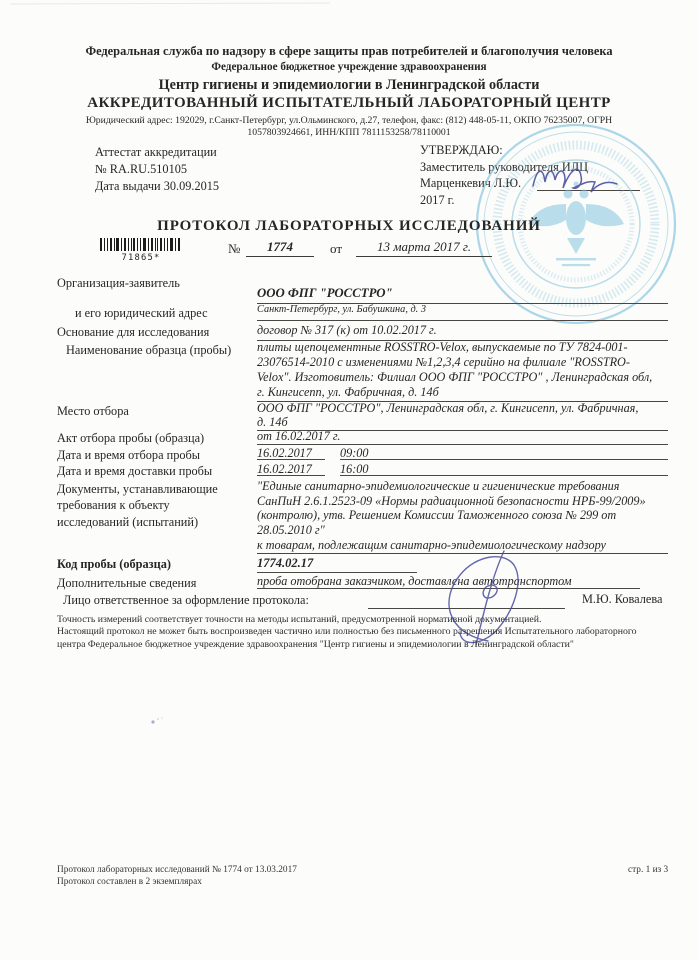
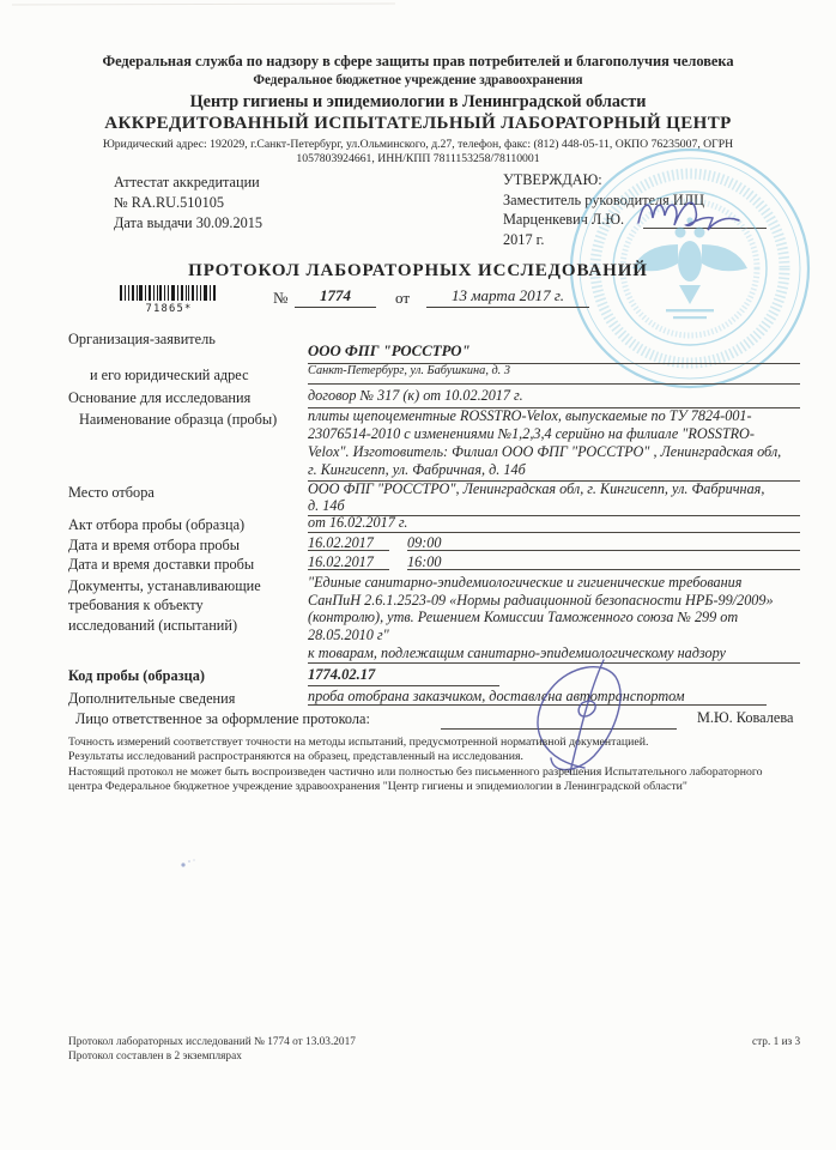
  Федеральная служба по надзору в сфере защиты прав потребителей и благополучия человека
  Федеральное бюджетное учреждение здравоохранения
  Центр гигиены и эпидемиологии в Ленинградской области
  АККРЕДИТОВАННЫЙ ИСПЫТАТЕЛЬНЫЙ ЛАБОРАТОРНЫЙ ЦЕНТР
  Юридический адрес: 192029, г.Санкт-Петербург, ул.Ольминского, д.27, телефон, факс: (812) 448-05-11, ОКПО 76235007, ОГРН
  1057803924661, ИНН/КПП 7811153258/78110001
  Аттестат аккредитации
  № RA.RU.510105
  Дата выдачи 30.09.2015
  УТВЕРЖДАЮ:
  Заместитель руководителя ИЛЦ
  Марценкевич Л.Ю.
  2017 г.
  ПРОТОКОЛ ЛАБОРАТОРНЫХ ИССЛЕДОВАНИЙ
  71865*
  №
  1774
  от
  13 марта 2017 г.
  Организация-заявитель
  ООО ФПГ "РОССТРО"
  и его юридический адрес
  Санкт-Петербург, ул. Бабушкина, д. 3
  Основание для исследования
  договор № 317 (к) от 10.02.2017 г.
  Наименование образца (пробы)
  плиты щепоцементные ROSSTRO-Velox, выпускаемые по ТУ 7824-001-
  23076514-2010 с изменениями №1,2,3,4 серийно на филиале "ROSSTRO-
  Velox". Изготовитель: Филиал ООО ФПГ "РОССТРО" , Ленинградская обл,
  г. Кингисепп, ул. Фабричная, д. 14б
  Место отбора
  ООО ФПГ "РОССТРО", Ленинградская обл, г. Кингисепп, ул. Фабричная,
  д. 14б
  Акт отбора пробы (образца)
  от 16.02.2017 г.
  Дата и время отбора пробы
  16.02.2017
  09:00
  Дата и время доставки пробы
  16.02.2017
  16:00
  Документы, устанавливающие требования к объекту исследований (испытаний)
  "Единые санитарно-эпидемиологические и гигиенические требования
  СанПиН 2.6.1.2523-09 «Нормы радиационной безопасности НРБ-99/2009»
  (контролю), утв. Решением Комиссии Таможенного союза № 299 от
  28.05.2010 г"
  к товарам, подлежащим санитарно-эпидемиологическому надзору
  Код пробы (образца)
  1774.02.17
  Дополнительные сведения
  проба отобрана заказчиком, доставлена автотранспортом
  Лицо ответственное за оформление протокола:
  М.Ю. Ковалева
  Точность измерений соответствует точности на методы испытаний, предусмотренной нормативной документацией.
+ Результаты исследований распространяются на образец, представленный на исследования.
  Настоящий протокол не может быть воспроизведен частично или полностью без письменного разрешения Испытательного лабораторного центра Федеральное бюджетное учреждение здравоохранения "Центр гигиены и эпидемиологии в Ленинградской области"
  Протокол лабораторных исследований № 1774 от 13.03.2017
  Протокол составлен в 2 экземплярах
  стр. 1 из 3
